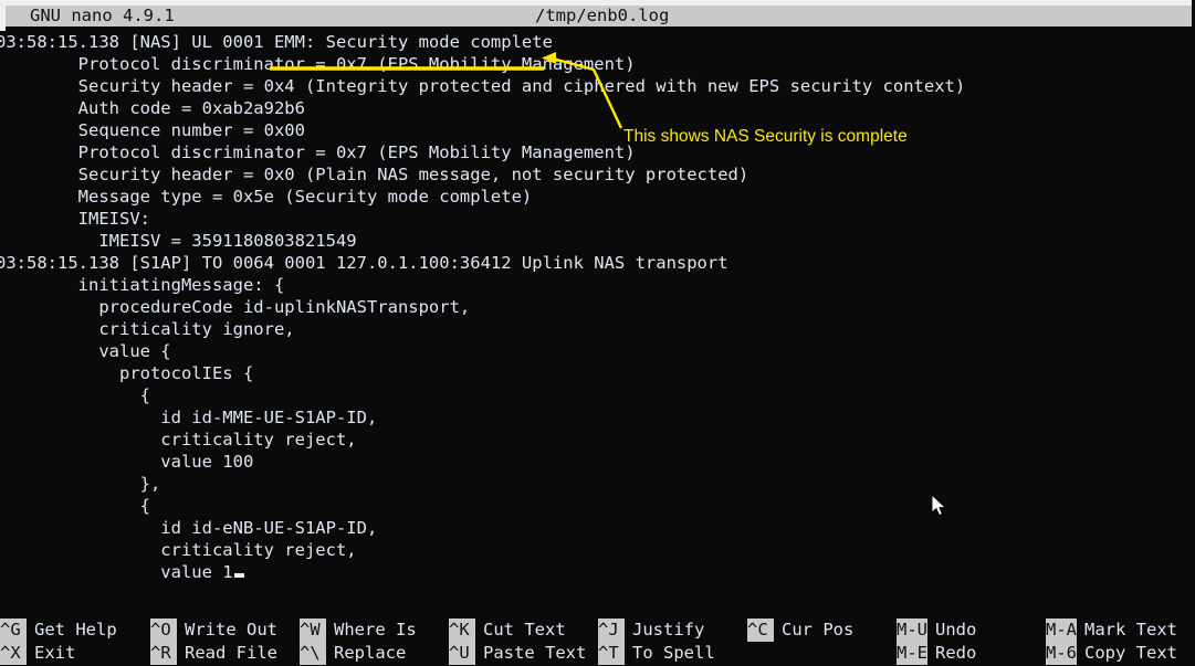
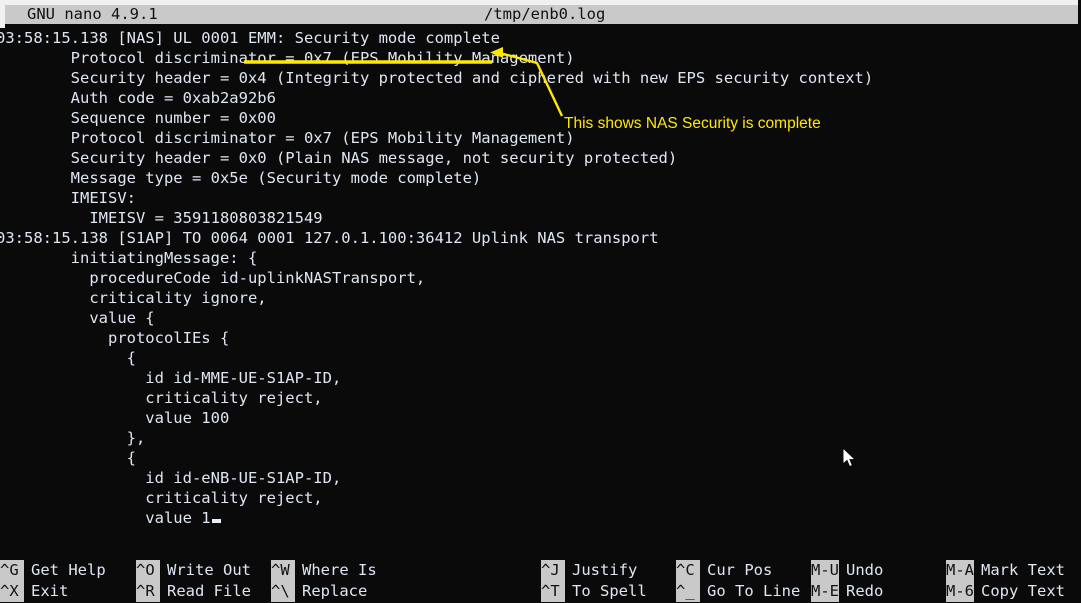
  GNU nano 4.9.1
  /tmp/enb0.log
  03:58:15.138 [NAS] UL 0001 EMM: Security mode complete
  Protocol discriminator = 0x7 (EPS Mobility Manaement)
  Security header = 0x4 (Integrity protected and ciphered with new EPS security context)
  Auth code = 0xab2a92b6
  Sequence number = 0x00
  Protocol discriminator = 0x7 (EPS Mobility Management)
  Security header = 0x0 (Plain NAS message, not security protected)
  Message type = 0x5e (Security mode complete)
  IMEISV:
  IMEISV = 3591180803821549
  03:58:15.138 [S1AP] TO 0064 0001 127.0.1.100:36412 Uplink NAS transport
  initiatingMessage: {
  procedureCode id-uplinkNASTransport,
  criticality ignore,
  value {
  protocolIEs {
  {
  id id-MME-UE-S1AP-ID,
  criticality reject,
  value 100
  },
  {
  id id-eNB-UE-S1AP-ID,
  criticality reject,
  value 1
  This shows NAS Security is complete
  ^G Get Help
  ^X Exit
  ^O Write Out
  ^R Read File
  ^W Where Is
  ^\ Replace
- ^K Cut Text
- ^U Paste Text
  ^J Justify
  ^T To Spell
  ^C Cur Pos
+ ^_ Go To Line
  M-U Undo
  M-E Redo
  M-A Mark Text
  M-6 Copy Text
